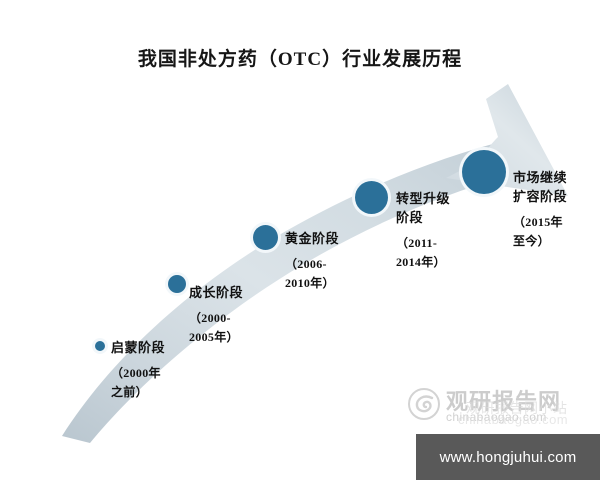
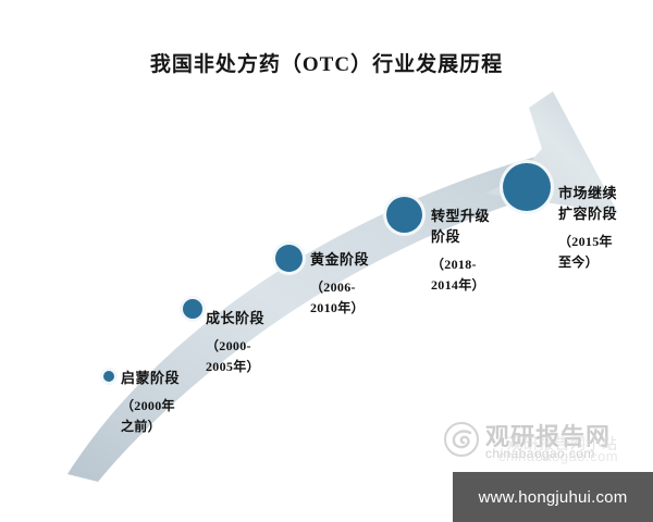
  我国非处方药（OTC）行业发展历程
  启蒙阶段
  （2000年
  之前）
  成长阶段
  （2000-
  2005年）
  黄金阶段
  （2006-
  2010年）
  转型升级
  阶段
- （2011-
+ （2018-
  2014年）
  市场继续
  扩容阶段
  （2015年
  至今）
  观研报告网
  chinabaogao.com
  观研报告网小站
  chinabaogao.com
  www.hongjuhui.com
